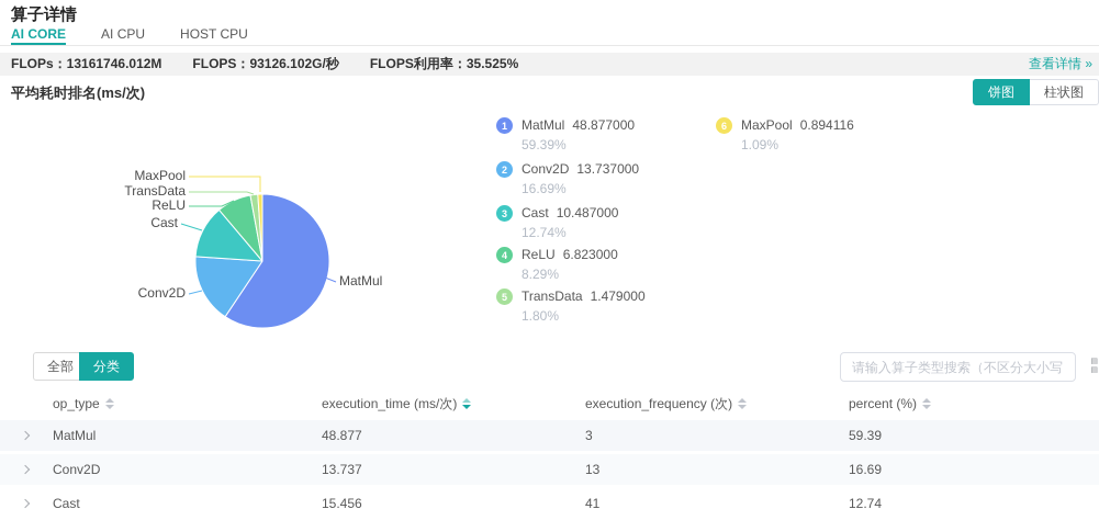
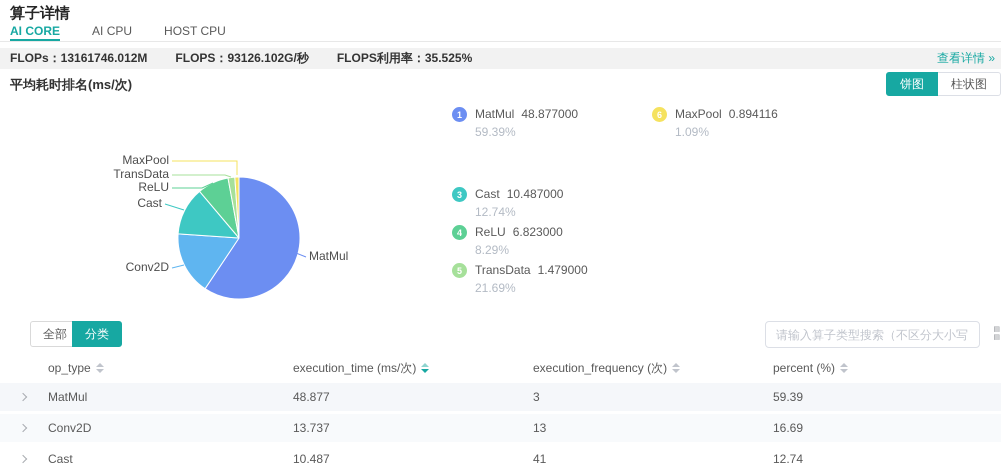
  算子详情
  AI CORE
  AI CPU
  HOST CPU
  FLOPs：13161746.012M
  FLOPS：93126.102G/秒
  FLOPS利用率：35.525%
  查看详情 »
  平均耗时排名(ms/次)
  饼图
  柱状图
  MatMul
  Conv2D
  Cast
  ReLU
  TransData
  MaxPool
  1
  MatMul 48.877000
  59.39%
- 2
- Conv2D 13.737000
- 16.69%
  3
  Cast 10.487000
  12.74%
  4
  ReLU 6.823000
  8.29%
  5
  TransData 1.479000
- 1.80%
+ 21.69%
  6
  MaxPool 0.894116
  1.09%
  全部
  分类
  请输入算子类型搜索（不区分大小写
  op_type
  execution_time (ms/次)
  execution_frequency (次)
  percent (%)
  MatMul
  48.877
  3
  59.39
  Conv2D
  13.737
  13
  16.69
  Cast
- 15.456
+ 10.487
  41
  12.74
